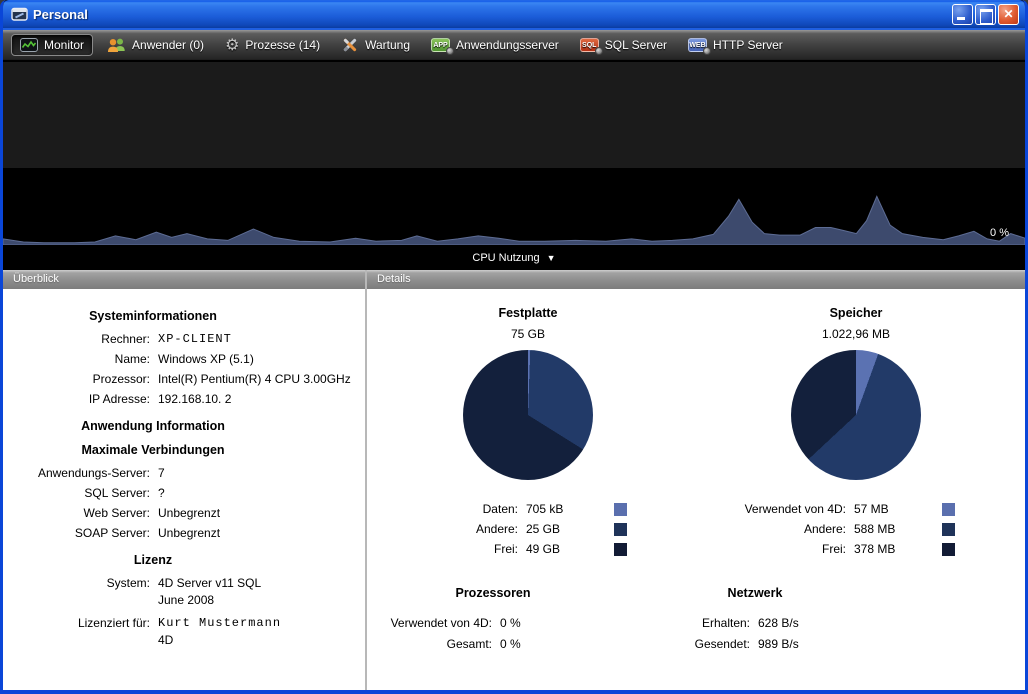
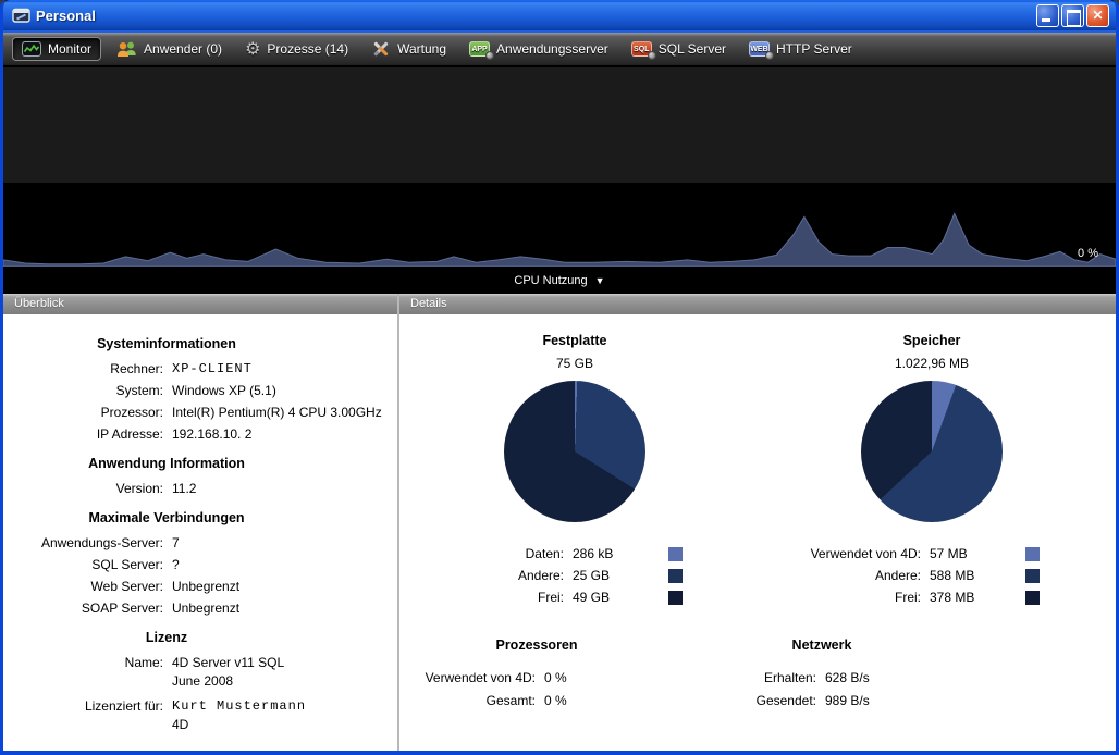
  Personal
  Monitor
  Anwender (0)
  ⚙
  Prozesse (14)
  Wartung
  Anwendungsserver
  SQL Server
  HTTP Server
  0 %
  CPU Nutzung
  ▼
  Überblick
  Systeminformationen
  Rechner:
  XP-CLIENT
- Name:
+ System:
  Windows XP (5.1)
  Prozessor:
  Intel(R) Pentium(R) 4 CPU 3.00GHz
  IP Adresse:
  192.168.10. 2
  Anwendung Information
+ Version:
+ 11.2
  Maximale Verbindungen
  Anwendungs-Server:
  7
  SQL Server:
  ?
  Web Server:
  Unbegrenzt
  SOAP Server:
  Unbegrenzt
  Lizenz
- System:
+ Name:
  4D Server v11 SQL
  June 2008
  Lizenziert für:
  Kurt Mustermann
  4D
  Details
  Festplatte
  75 GB
  Daten:
- 705 kB
+ 286 kB
  Andere:
  25 GB
  Frei:
  49 GB
  Speicher
  1.022,96 MB
  Verwendet von 4D:
  57 MB
  Andere:
  588 MB
  Frei:
  378 MB
  Prozessoren
  Verwendet von 4D:
  0 %
  Gesamt:
  0 %
  Netzwerk
  Erhalten:
  628 B/s
  Gesendet:
  989 B/s
